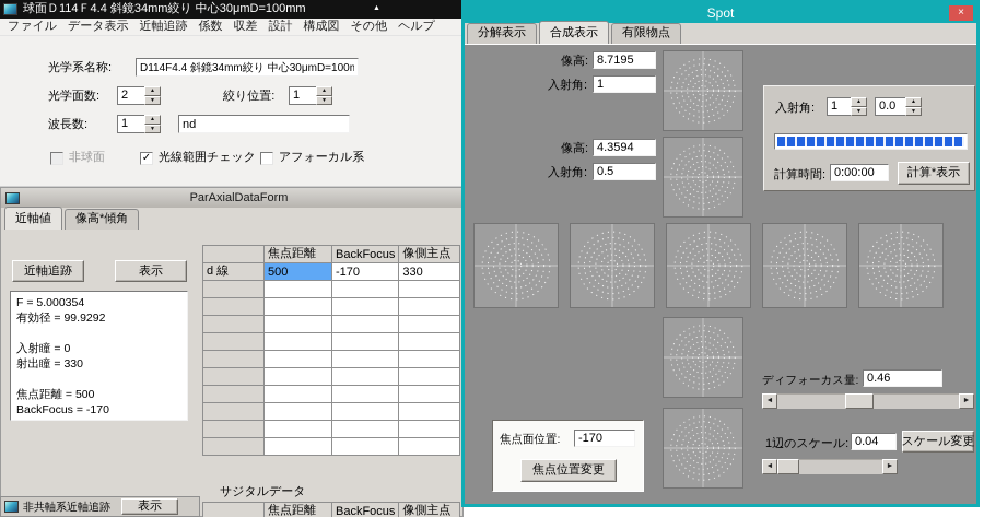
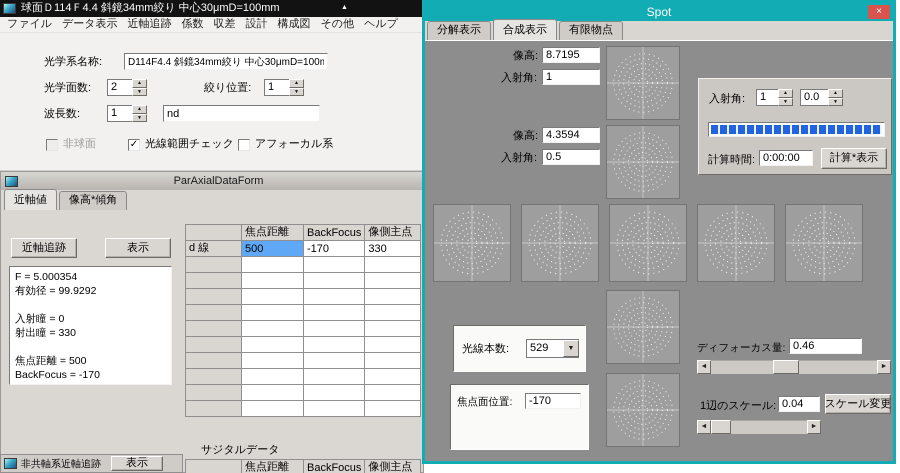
  球面Ｄ114Ｆ4.4 斜鏡34mm絞り 中心30μmD=100mm
  ファイル
  データ表示
  近軸追跡
  係数
  収差
  設計
  構成図
  その他
  ヘルプ
  光学系名称:
  D114F4.4 斜鏡34mm絞り 中心30μmD=100m
  光学面数:
  2
  絞り位置:
  1
  波長数:
  1
  nd
  非球面
  ✓
  光線範囲チェック
  アフォーカル系
  ParAxialDataForm
  近軸値
  像高*傾角
  近軸追跡
  表示
  F = 5.000354
  有効径 = 99.9292
  入射瞳 = 0
  射出瞳 = 330
  焦点距離 = 500
  BackFocus = -170
  	焦点距離	BackFocus	像側主点
  d 線	500	-170	330
  サジタルデータ
  	焦点距離	BackFocus	像側主点
  非共軸系近軸追跡
  表示
  Spot
  ×
  分解表示
  合成表示
  有限物点
  像高:
  8.7195
  入射角:
  1
  入射角:
  1
  0.0
  計算時間:
  0:00:00
  計算*表示
  像高:
  4.3594
  入射角:
  0.5
+ 光線本数:
+ 529
  焦点面位置:
  -170
- 焦点位置変更
  ディフォーカス量:
  0.46
  1辺のスケール:
  0.04
  スケール変更
